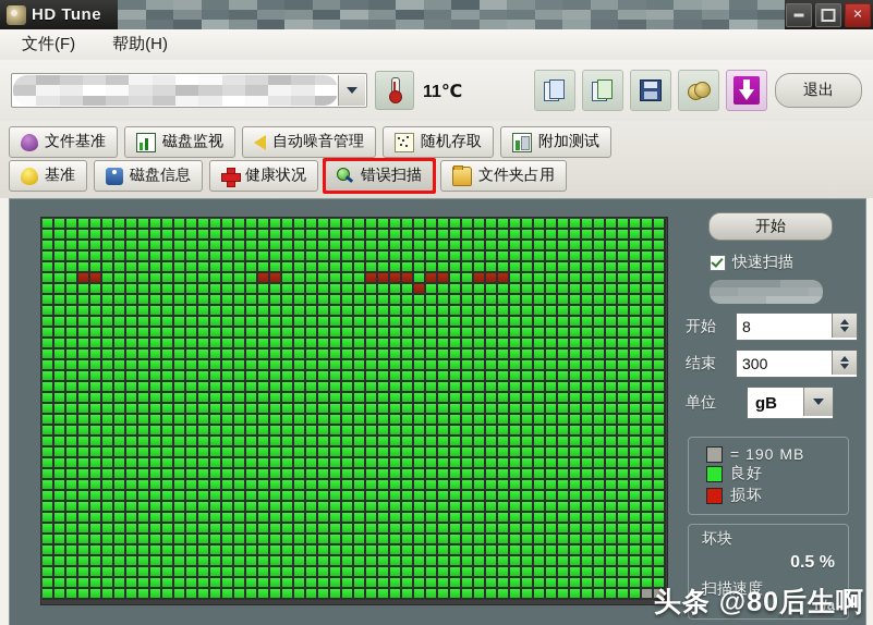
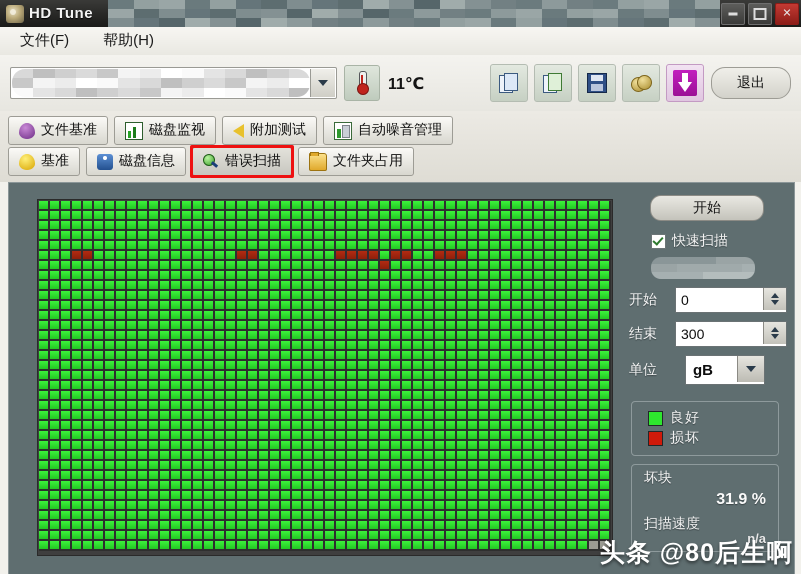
  HD Tune
  ✕
  文件(F)
  帮助(H)
  11℃
  退出
  文件基准
  磁盘监视
- 自动噪音管理
+ 附加测试
- 随机存取
- 附加测试
+ 自动噪音管理
  基准
  磁盘信息
- 健康状况
  错误扫描
  文件夹占用
  开始
  快速扫描
  开始
- 8
+ 0
  结束
  300
  单位
  gB
- = 190 MB
  良好
  损坏
  坏块
- 0.5 %
+ 31.9 %
  扫描速度
  n/a
  头条 @80后生啊
